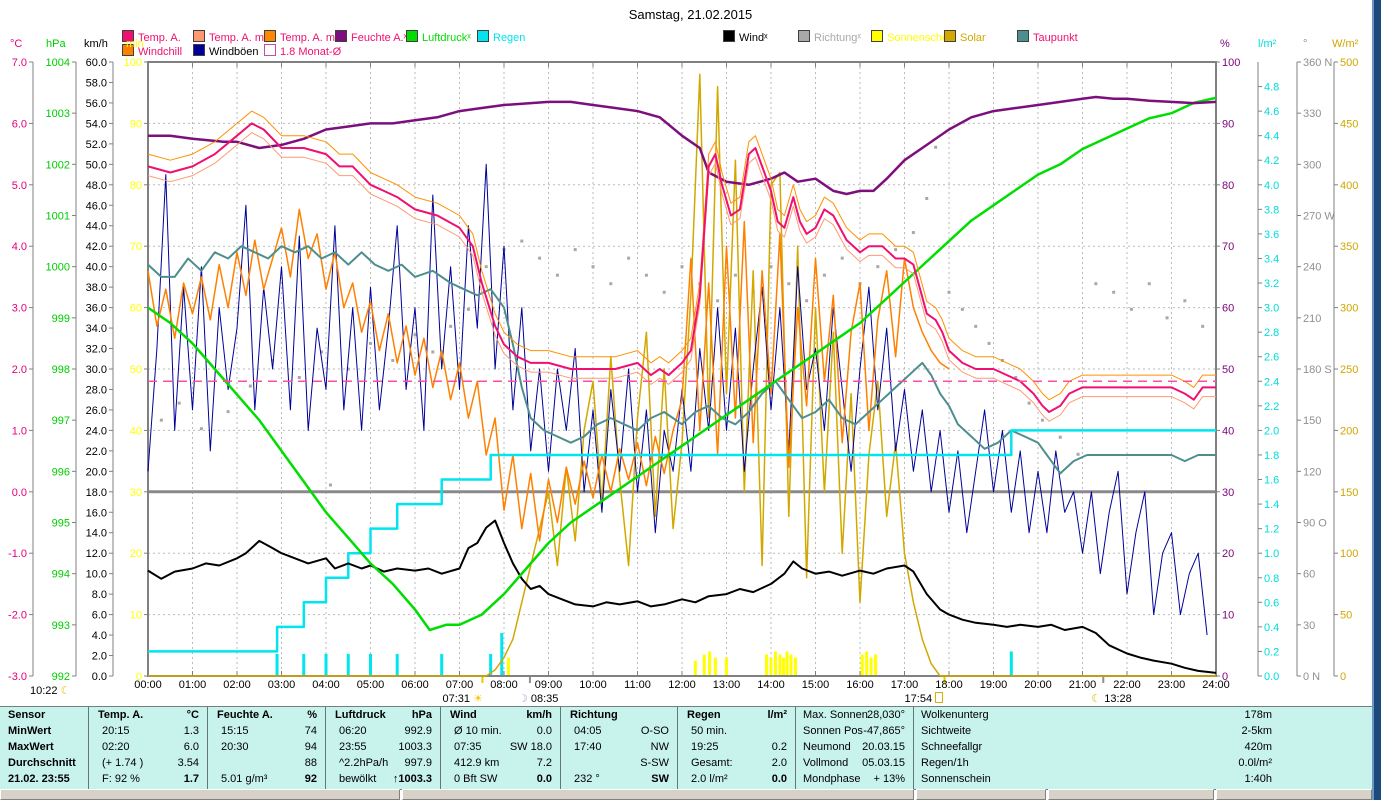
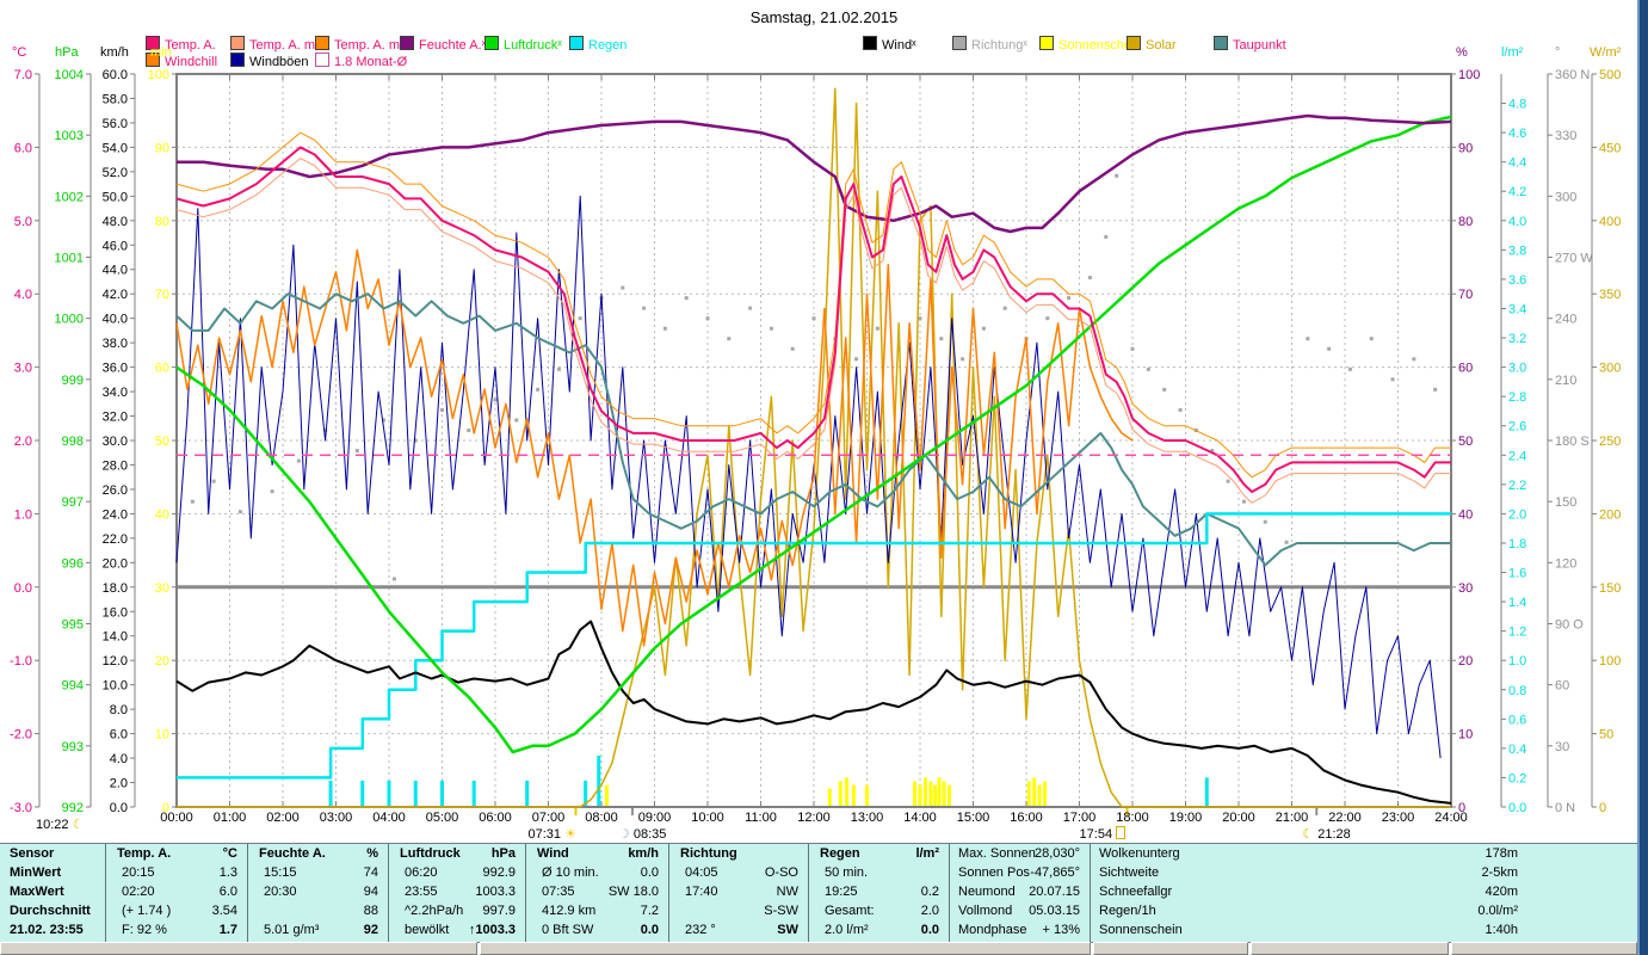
  Samstag, 21.02.2015
  -3.0
  -2.0
  -1.0
  0.0
  1.0
  2.0
  3.0
  4.0
  5.0
  6.0
  7.0
  992
  993
  994
  995
  996
  997
  998
  999
  1000
  1001
  1002
  1003
  1004
  0.0
  2.0
  4.0
  6.0
  8.0
  10.0
  12.0
  14.0
  16.0
  18.0
  20.0
  22.0
  24.0
  26.0
  28.0
  30.0
  32.0
  34.0
  36.0
  38.0
  40.0
  42.0
  44.0
  46.0
  48.0
  50.0
  52.0
  54.0
  56.0
  58.0
  60.0
  0
  10
  20
  30
  40
  50
  60
  70
  80
  90
  100
  0
  10
  20
  30
  40
  50
  60
  70
  80
  90
  100
  0.0
  0.2
  0.4
  0.6
  0.8
  1.0
  1.2
  1.4
  1.6
  1.8
  2.0
  2.2
  2.4
  2.6
  2.8
  3.0
  3.2
  3.4
  3.6
  3.8
  4.0
  4.2
  4.4
  4.6
  4.8
  0 N
  30
  60
  90 O
  120
  150
  180 S
  210
  240
  270 W
  300
  330
  360 N
  0
  50
  100
  150
  200
  250
  300
  350
  400
  450
  500
  Temp. A.
  Temp. A. m
  Temp. A. m
  Feuchte A.
  Luftdruckˣ
  Regen
  Windˣ
  Richtungˣ
  Sonnensch
  Solar
  Taupunkt
  Windchill
  Windböen
  1.8 Monat-Ø
  °C
  hPa
  km/h
  min
  %
  l/m²
  °
  W/m²
  00:00
  01:00
  02:00
  03:00
  04:00
  05:00
  06:00
  07:00
  08:00
  09:00
  10:00
  11:00
  12:00
  13:00
  14:00
  15:00
  16:00
  17:00
  18:00
  19:00
  20:00
  21:00
  22:00
  23:00
  24:00
  07:31 ☀
  ☽ 08:35
  17:54
- ☾ 13:28
+ ☾ 21:28
  10:22 ☾
  Sensor
  MinWert
  MaxWert
  Durchschnitt
  21.02. 23:55
  Temp. A.
  °C
  20:15
  1.3
  02:20
  6.0
  (+ 1.74 )
  3.54
  F: 92 %
  1.7
  Feuchte A.
  %
  15:15
  74
  20:30
  94
  88
  5.01 g/m³
  92
  Luftdruck
  hPa
  06:20
  992.9
  23:55
  1003.3
  ^2.2hPa/h
  997.9
  bewölkt
  ↑1003.3
  Wind
  km/h
  Ø 10 min.
  0.0
  07:35
  SW 18.0
  412.9 km
  7.2
  0 Bft SW
  0.0
  Richtung
  04:05
  O-SO
  17:40
  NW
  S-SW
  232 °
  SW
  Regen
  l/m²
  50 min.
  19:25
  0.2
  Gesamt:
  2.0
  2.0 l/m²
  0.0
  Max. Sonnen
  28,030°
  Sonnen Pos
  -47,865°
  Neumond
- 20.03.15
+ 20.07.15
  Vollmond
  05.03.15
  Mondphase
  + 13%
  Wolkenunterg
  178m
  Sichtweite
  2-5km
  Schneefallgr
  420m
  Regen/1h
  0.0l/m²
  Sonnenschein
  1:40h
